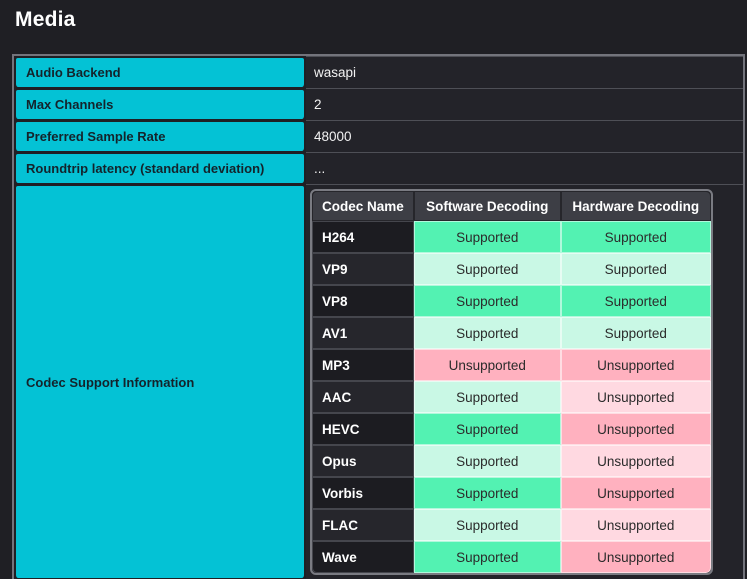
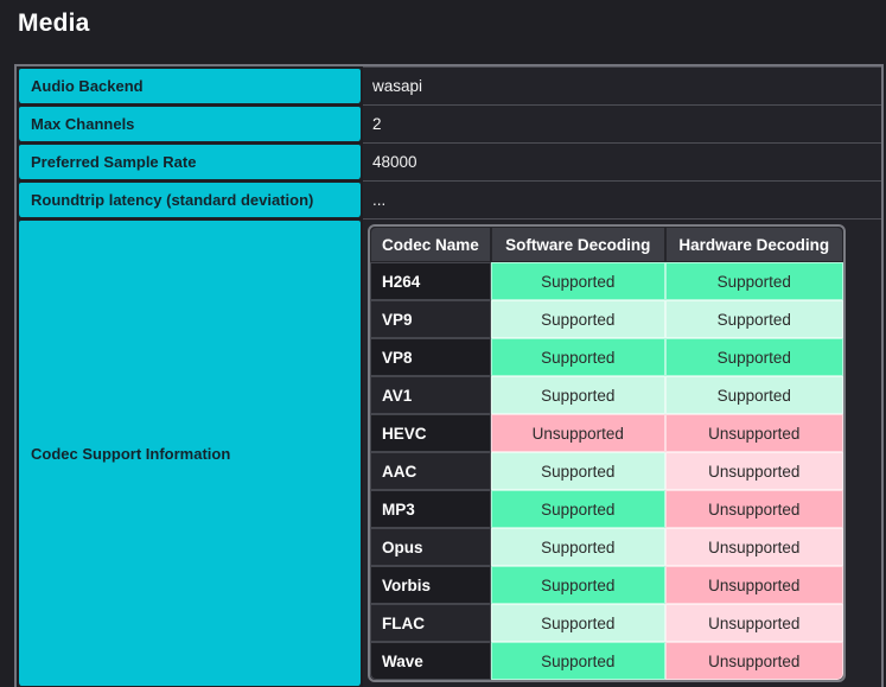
  Media
  Audio Backend	wasapi
  Max Channels	2
  Preferred Sample Rate	48000
  Roundtrip latency (standard deviation)	...
  Codec Support Information
  Codec Name	Software Decoding	Hardware Decoding
  H264	Supported	Supported
  VP9	Supported	Supported
  VP8	Supported	Supported
  AV1	Supported	Supported
- MP3	Unsupported	Unsupported
+ HEVC	Unsupported	Unsupported
  AAC	Supported	Unsupported
- HEVC	Supported	Unsupported
+ MP3	Supported	Unsupported
  Opus	Supported	Unsupported
  Vorbis	Supported	Unsupported
  FLAC	Supported	Unsupported
  Wave	Supported	Unsupported
